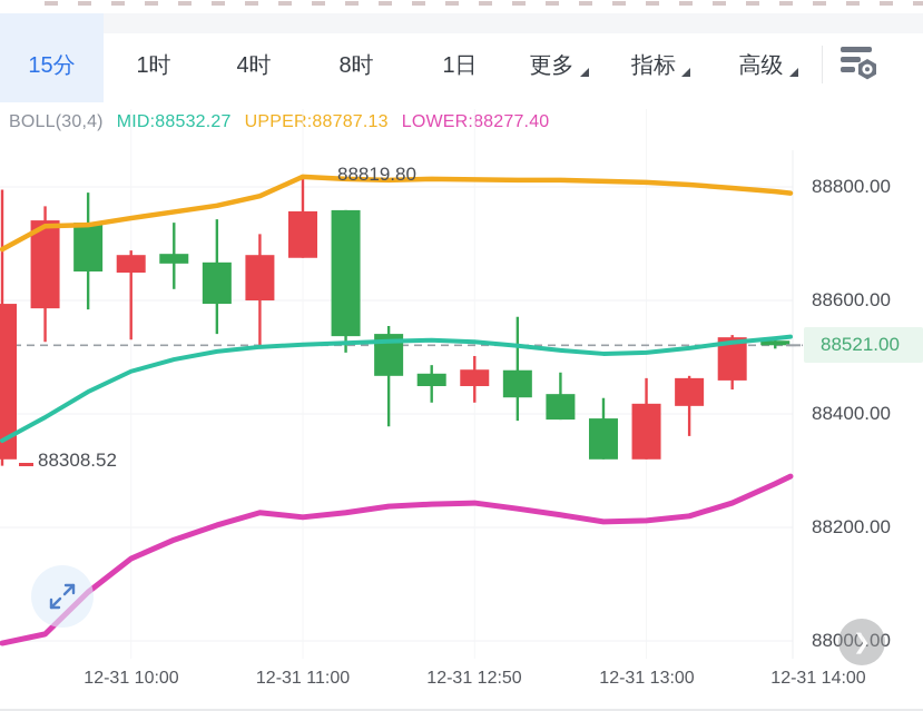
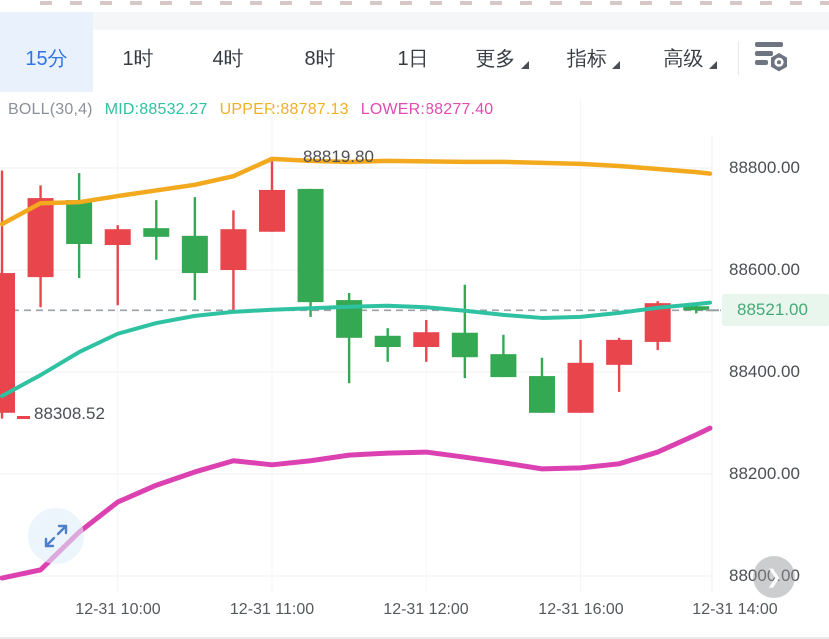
  15分
  1时
  4时
  8时
  1日
  更多
  指标
  高级
  BOLL(30,4)
  MID:88532.27
  UPPER:88787.13
  LOWER:88277.40
  88819.80
  88308.52
  88800.00
  88600.00
  88400.00
  88200.00
  88000.00
  88521.00
  12-31 10:00
  12-31 11:00
- 12-31 12:50
+ 12-31 12:00
- 12-31 13:00
+ 12-31 16:00
  12-31 14:00
  ❯
